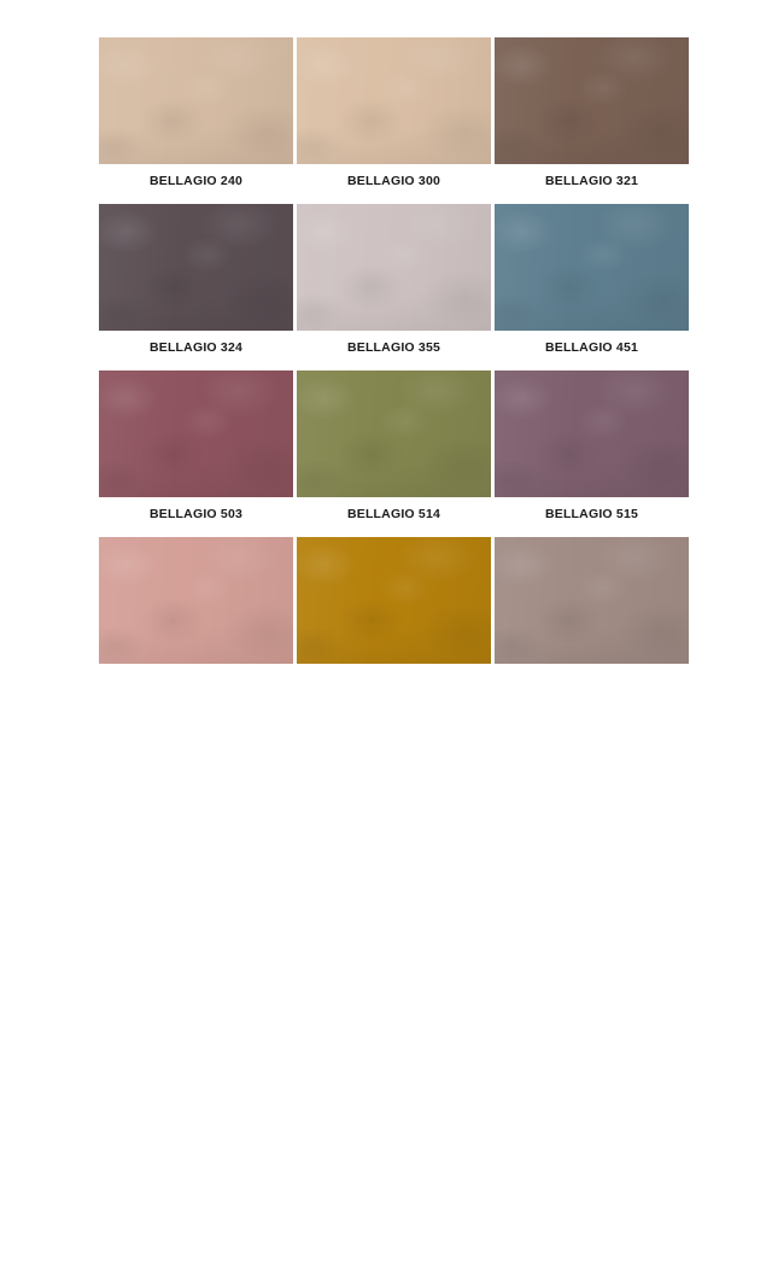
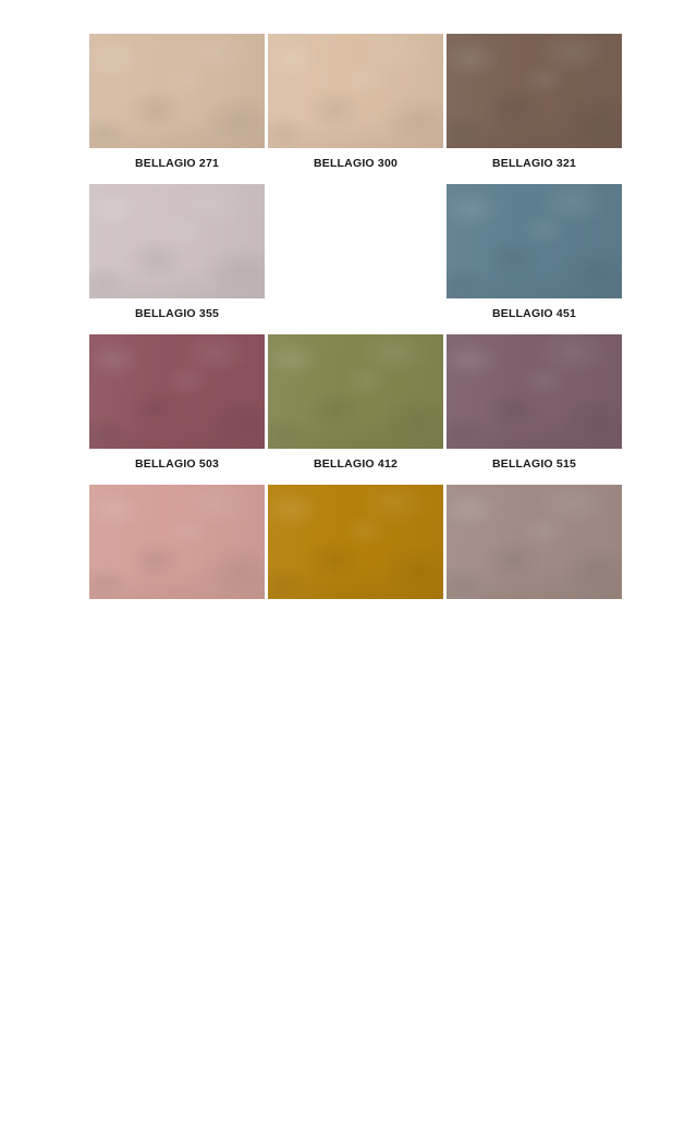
- BELLAGIO 240
+ BELLAGIO 271
  BELLAGIO 300
  BELLAGIO 321
- BELLAGIO 324
  BELLAGIO 355
  BELLAGIO 451
  BELLAGIO 503
- BELLAGIO 514
+ BELLAGIO 412
  BELLAGIO 515
